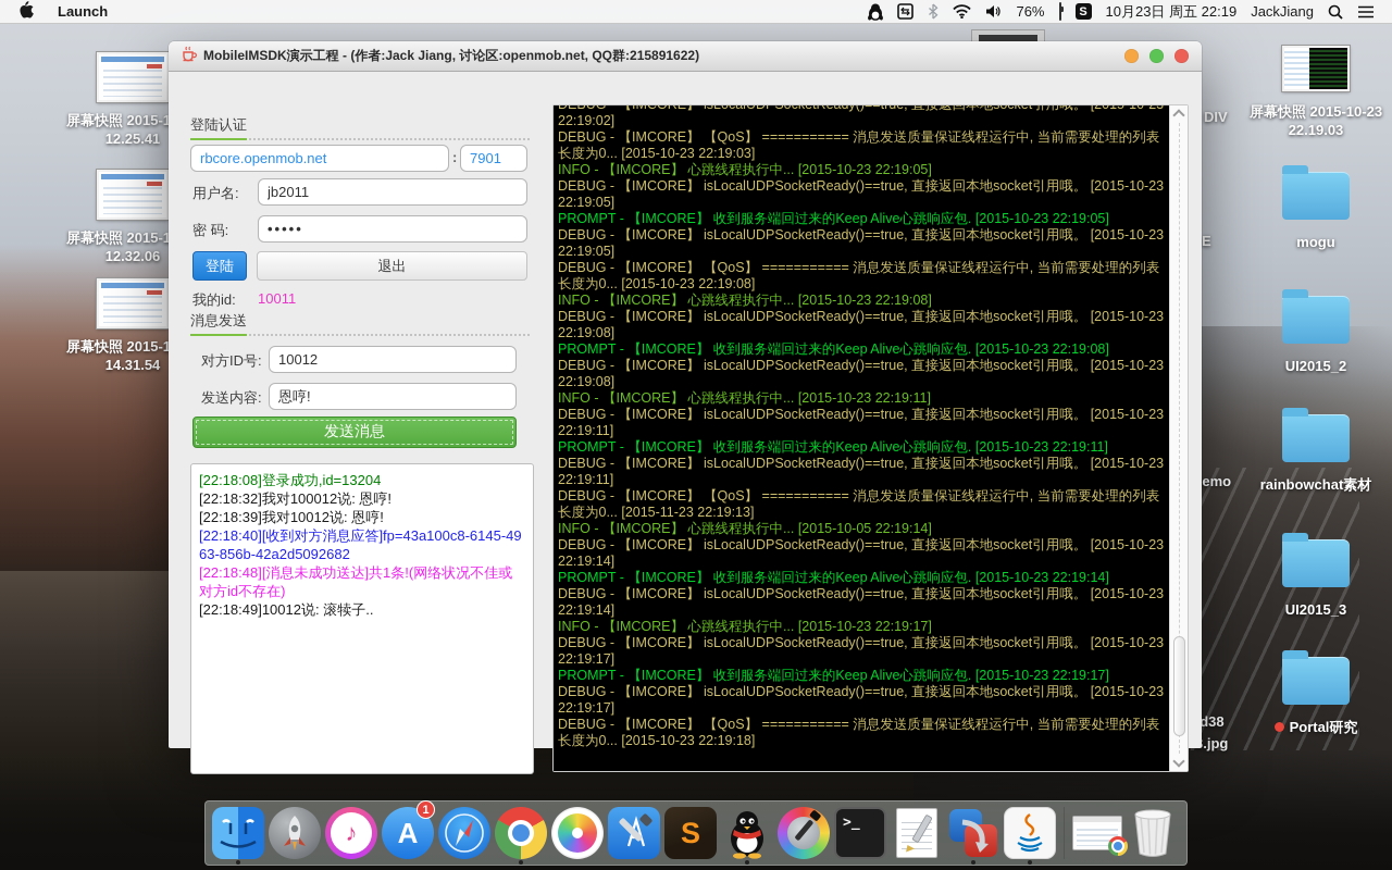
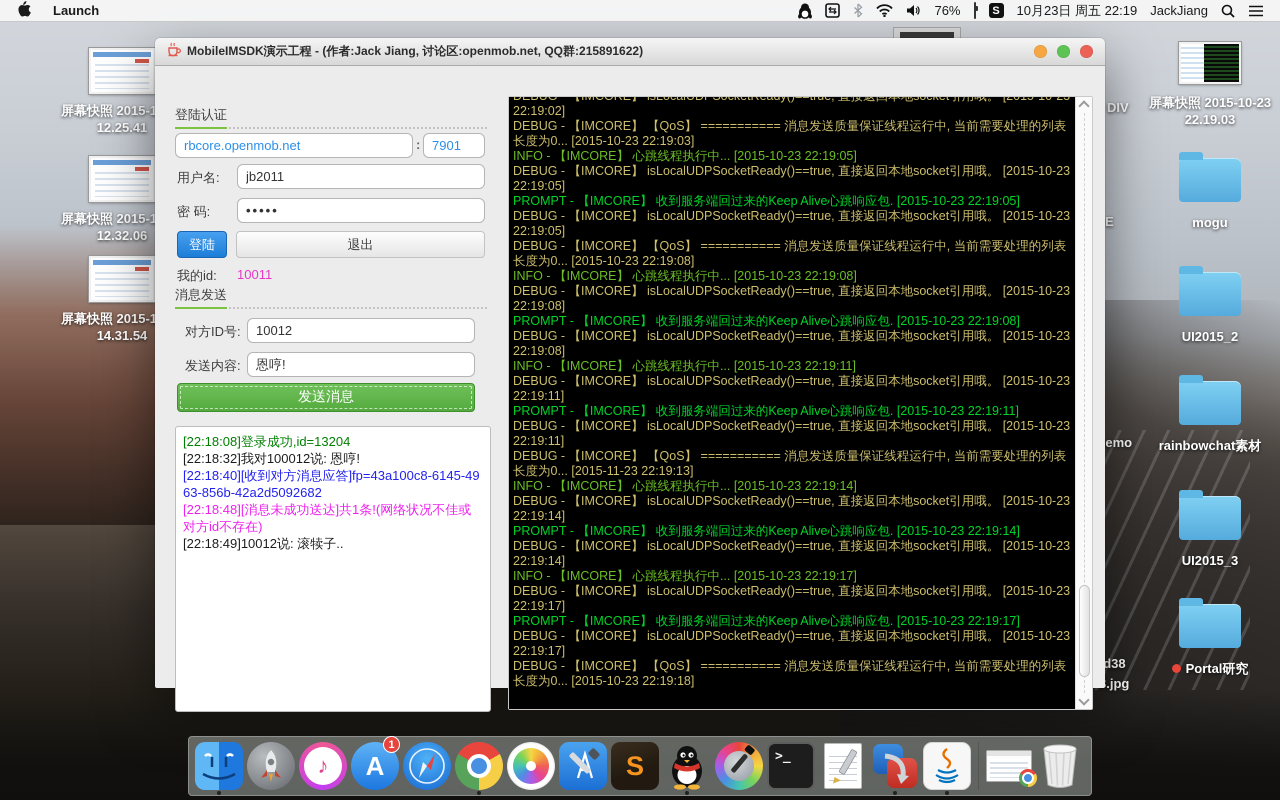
  Launch
  76%
  S
  10月23日 周五 22:19
  JackJiang
  屏幕快照 2015-1
  12.25.41
  屏幕快照 2015-1
  12.32.06
  屏幕快照 2015-1
  14.31.54
  屏幕快照 2015-10-23
  22.19.03
  mogu
  UI2015_2
  rainbowchat素材
  UI2015_3
  Portal研究
  MobileIMSDK演示工程 - (作者:Jack Jiang, 讨论区:openmob.net, QQ群:215891622)
  登陆认证
  rbcore.openmob.net
  :
  7901
  用户名:
  jb2011
  密 码:
  •••••
  登陆
  退出
  我的id:
  10011
  消息发送
  对方ID号:
  10012
  发送内容:
  恩哼!
  发送消息
  [22:18:08]登录成功,id=13204
  [22:18:32]我对100012说: 恩哼!
- [22:18:39]我对10012说: 恩哼!
  [22:18:40][收到对方消息应答]fp=43a100c8-6145-4963-856b-42a2d5092682
  [22:18:48][消息未成功送达]共1条!(网络状况不佳或对方id不存在)
  [22:18:49]10012说: 滚犊子..
  DEBUG - 【IMCORE】 【QoS】 =========== 消息发送质量保证线程运行中, 当前需要处理的列表长度为0... [2015-10-23 22:19:03]
  INFO - 【IMCORE】 心跳线程执行中... [2015-10-23 22:19:05]
  DEBUG - 【IMCORE】 isLocalUDPSocketReady()==true, 直接返回本地socket引用哦。 [2015-10-23 22:19:05]
  PROMPT - 【IMCORE】 收到服务端回过来的Keep Alive心跳响应包. [2015-10-23 22:19:05]
  DEBUG - 【IMCORE】 isLocalUDPSocketReady()==true, 直接返回本地socket引用哦。 [2015-10-23 22:19:05]
  DEBUG - 【IMCORE】 【QoS】 =========== 消息发送质量保证线程运行中, 当前需要处理的列表长度为0... [2015-10-23 22:19:08]
  INFO - 【IMCORE】 心跳线程执行中... [2015-10-23 22:19:08]
  DEBUG - 【IMCORE】 isLocalUDPSocketReady()==true, 直接返回本地socket引用哦。 [2015-10-23 22:19:08]
  PROMPT - 【IMCORE】 收到服务端回过来的Keep Alive心跳响应包. [2015-10-23 22:19:08]
  DEBUG - 【IMCORE】 isLocalUDPSocketReady()==true, 直接返回本地socket引用哦。 [2015-10-23 22:19:08]
  INFO - 【IMCORE】 心跳线程执行中... [2015-10-23 22:19:11]
  DEBUG - 【IMCORE】 isLocalUDPSocketReady()==true, 直接返回本地socket引用哦。 [2015-10-23 22:19:11]
  PROMPT - 【IMCORE】 收到服务端回过来的Keep Alive心跳响应包. [2015-10-23 22:19:11]
  DEBUG - 【IMCORE】 isLocalUDPSocketReady()==true, 直接返回本地socket引用哦。 [2015-10-23 22:19:11]
  DEBUG - 【IMCORE】 【QoS】 =========== 消息发送质量保证线程运行中, 当前需要处理的列表长度为0... [2015-11-23 22:19:13]
- INFO - 【IMCORE】 心跳线程执行中... [2015-10-05 22:19:14]
+ INFO - 【IMCORE】 心跳线程执行中... [2015-10-23 22:19:14]
  DEBUG - 【IMCORE】 isLocalUDPSocketReady()==true, 直接返回本地socket引用哦。 [2015-10-23 22:19:14]
  PROMPT - 【IMCORE】 收到服务端回过来的Keep Alive心跳响应包. [2015-10-23 22:19:14]
  DEBUG - 【IMCORE】 isLocalUDPSocketReady()==true, 直接返回本地socket引用哦。 [2015-10-23 22:19:14]
  INFO - 【IMCORE】 心跳线程执行中... [2015-10-23 22:19:17]
  DEBUG - 【IMCORE】 isLocalUDPSocketReady()==true, 直接返回本地socket引用哦。 [2015-10-23 22:19:17]
  PROMPT - 【IMCORE】 收到服务端回过来的Keep Alive心跳响应包. [2015-10-23 22:19:17]
  DEBUG - 【IMCORE】 isLocalUDPSocketReady()==true, 直接返回本地socket引用哦。 [2015-10-23 22:19:17]
  DEBUG - 【IMCORE】 【QoS】 =========== 消息发送质量保证线程运行中, 当前需要处理的列表长度为0... [2015-10-23 22:19:18]
  ♪
  A
  1
  S
  >_
  DIV
  E
  emo
  d38
  .jpg
